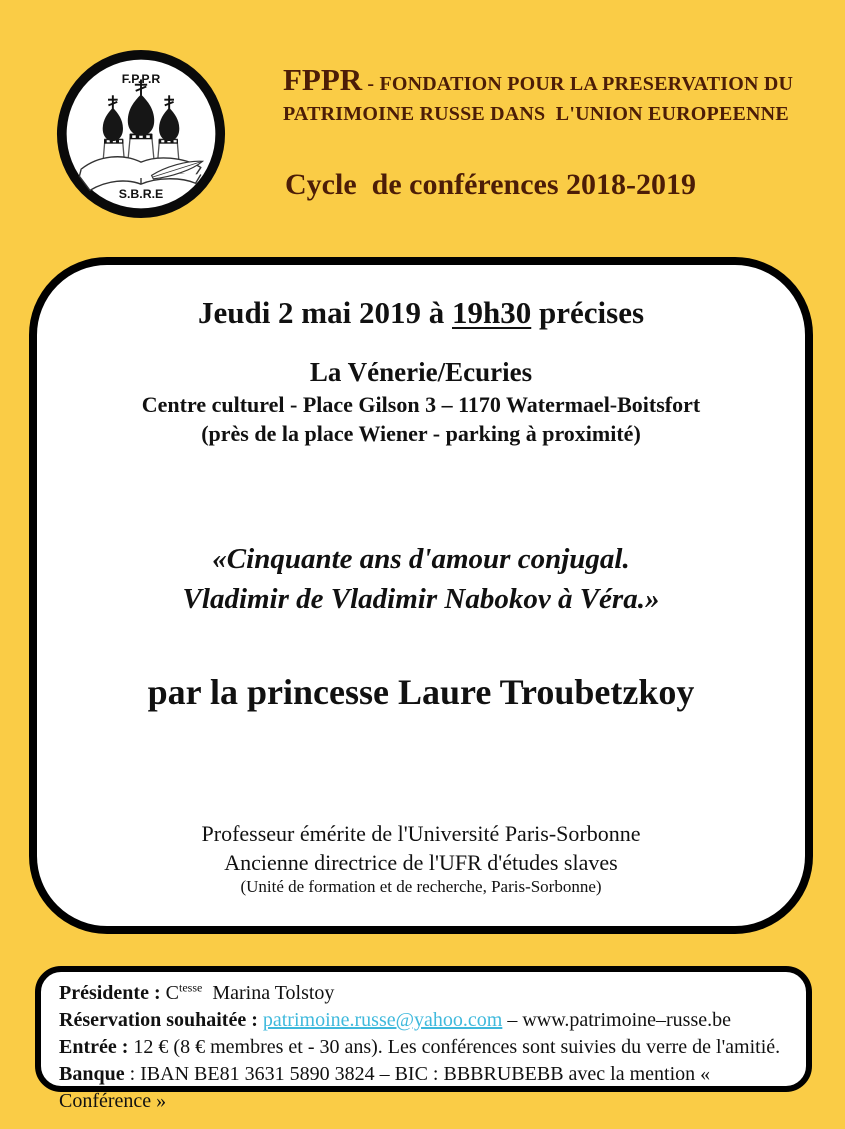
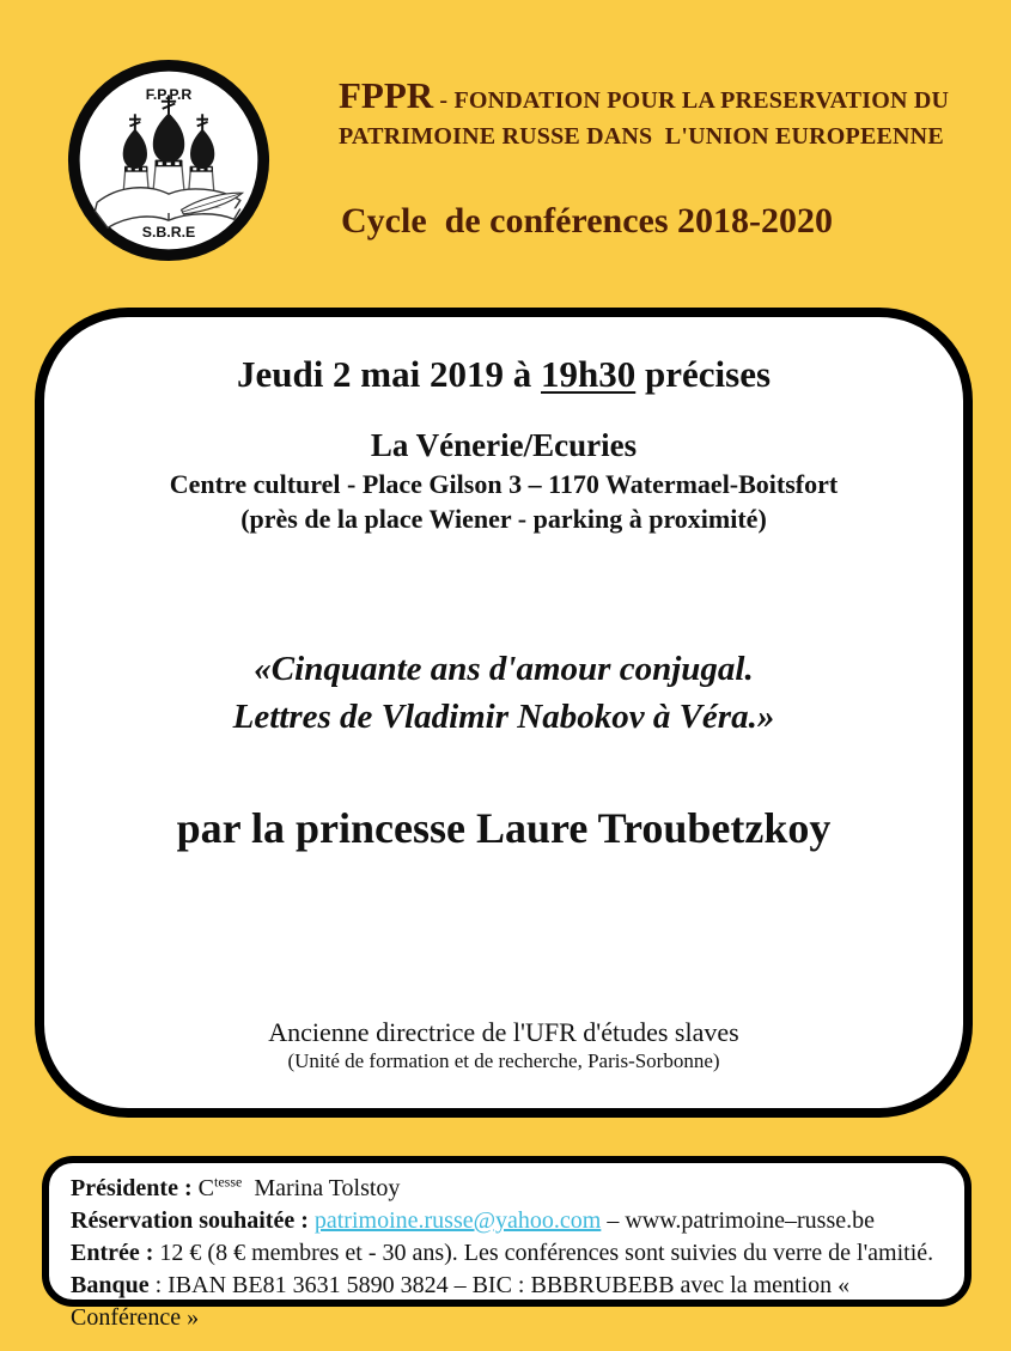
  F.P.P.R
  S.B.R.E
  FPPR - FONDATION POUR LA PRESERVATION DU
  PATRIMOINE RUSSE DANS L'UNION EUROPEENNE
- Cycle de conférences 2018-2019
+ Cycle de conférences 2018-2020
  Jeudi 2 mai 2019 à 19h30 précises
  La Vénerie/Ecuries
  Centre culturel - Place Gilson 3 – 1170 Watermael-Boitsfort
  (près de la place Wiener - parking à proximité)
  «Cinquante ans d'amour conjugal.
- Vladimir de Vladimir Nabokov à Véra.»
+ Lettres de Vladimir Nabokov à Véra.»
  par la princesse Laure Troubetzkoy
- Professeur émérite de l'Université Paris-Sorbonne
  Ancienne directrice de l'UFR d'études slaves
  (Unité de formation et de recherche, Paris-Sorbonne)
  Présidente : Ctesse Marina Tolstoy
  Réservation souhaitée : patrimoine.russe@yahoo.com – www.patrimoine–russe.be
  Entrée : 12 € (8 € membres et - 30 ans). Les conférences sont suivies du verre de l'amitié.
  Banque : IBAN BE81 3631 5890 3824 – BIC : BBBRUBEBB avec la mention « Conférence »
